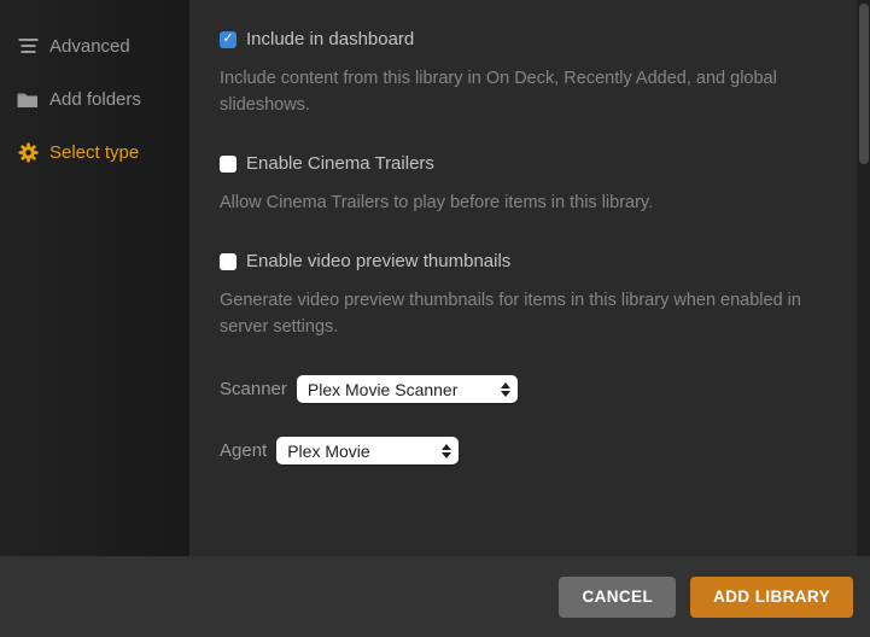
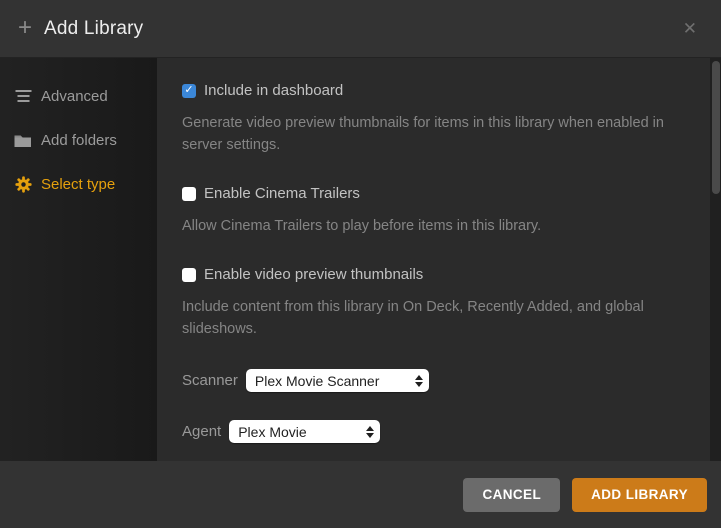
+ +
+ Add Library
+ ✕
  Advanced
  Add folders
  Select type
  Include in dashboard
- Include content from this library in On Deck, Recently Added, and global slideshows.
+ Generate video preview thumbnails for items in this library when enabled in server settings.
  Enable Cinema Trailers
  Allow Cinema Trailers to play before items in this library.
  Enable video preview thumbnails
- Generate video preview thumbnails for items in this library when enabled in server settings.
+ Include content from this library in On Deck, Recently Added, and global slideshows.
  Scanner
  Plex Movie Scanner
  Agent
  Plex Movie
  CANCEL
  ADD LIBRARY
